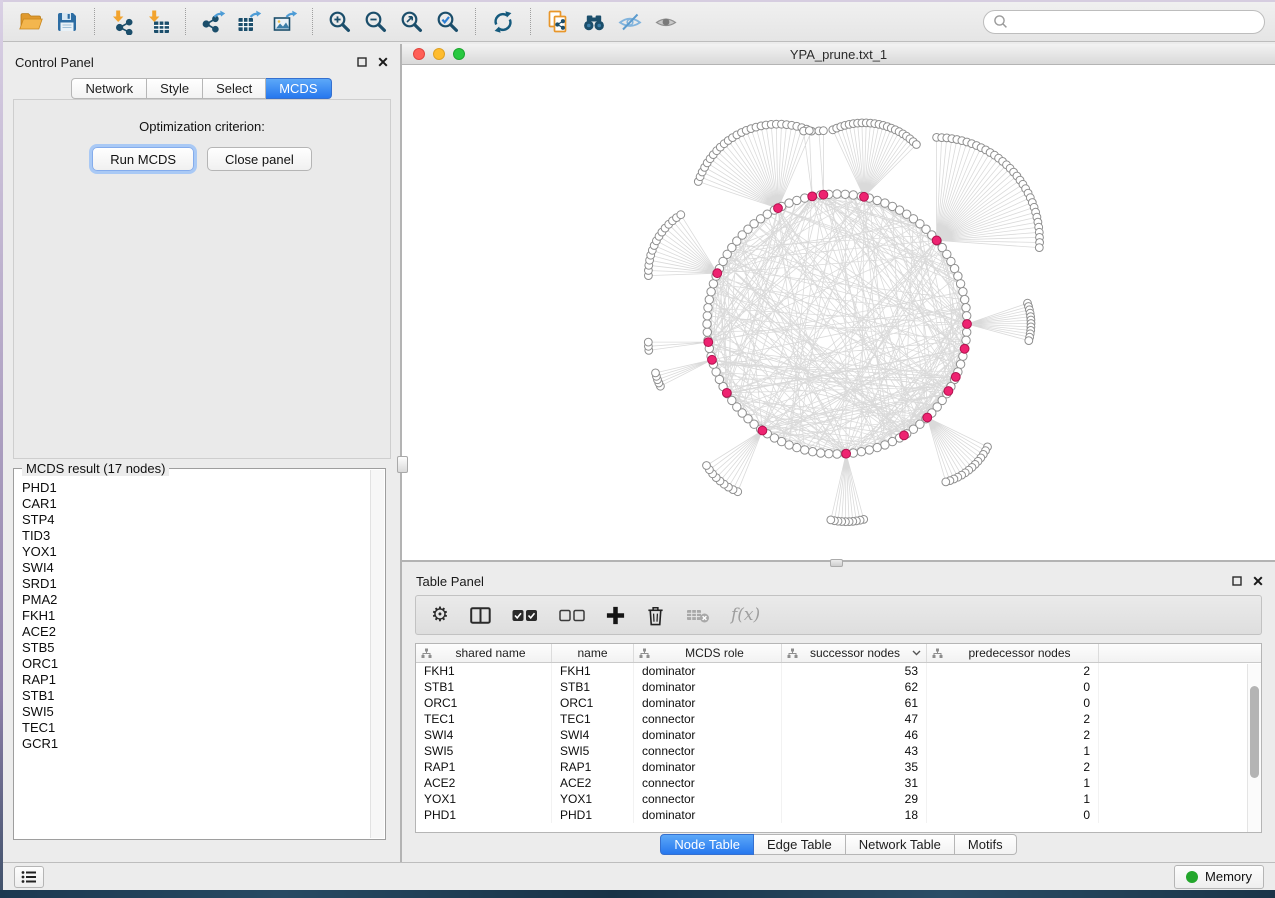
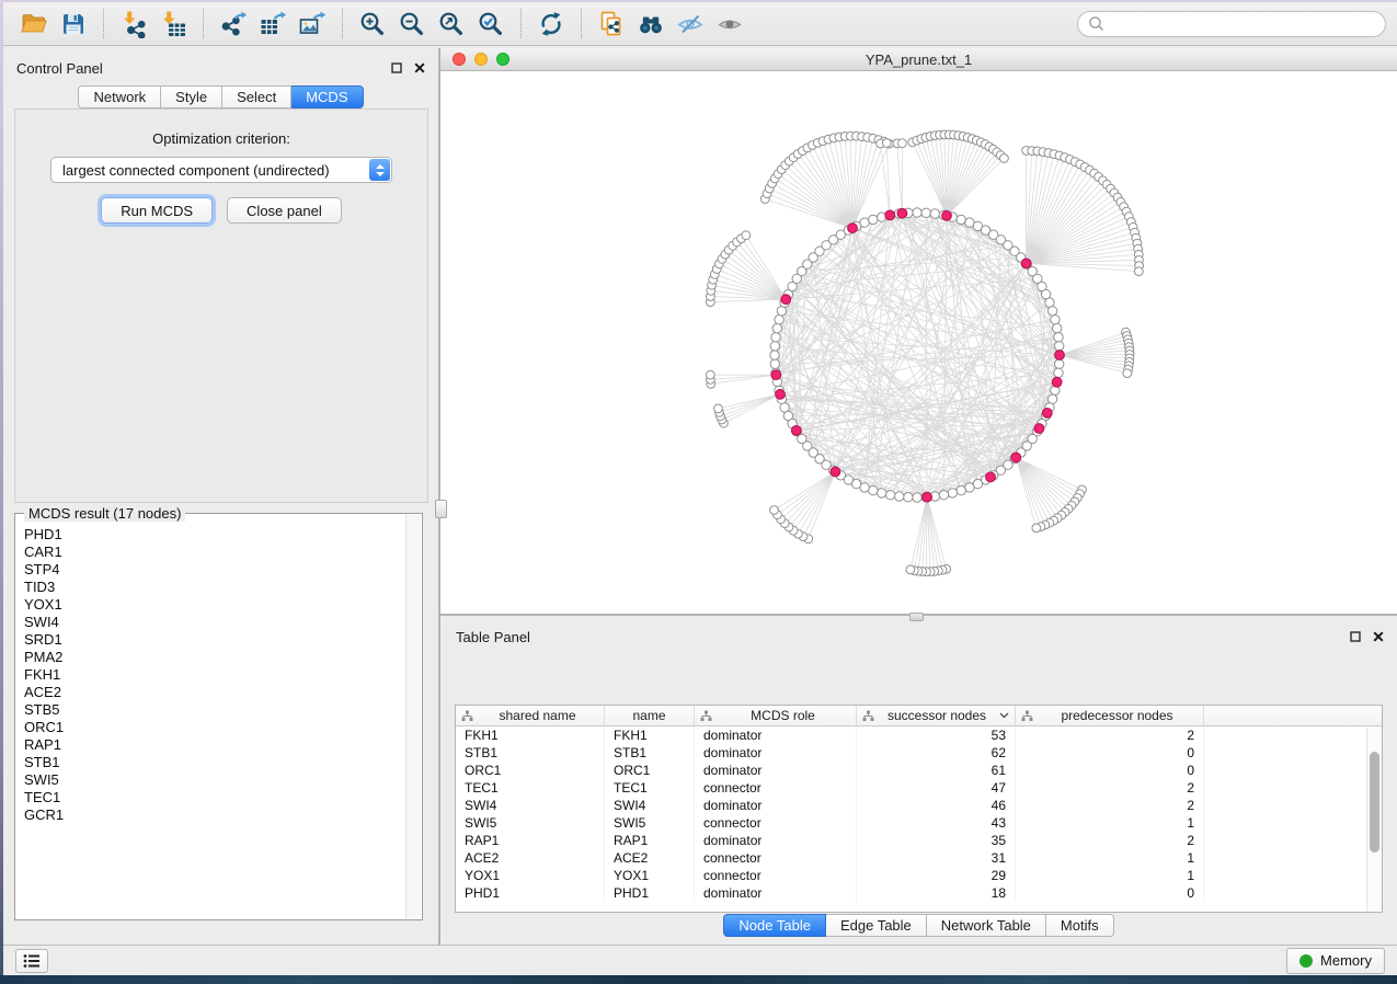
  Control Panel
  Network
  Style
  Select
  MCDS
  Optimization criterion:
+ largest connected component (undirected)
  Run MCDS
  Close panel
  MCDS result (17 nodes)
  PHD1
  CAR1
  STP4
  TID3
  YOX1
  SWI4
  SRD1
  PMA2
  FKH1
  ACE2
  STB5
  ORC1
  RAP1
  STB1
  SWI5
  TEC1
  GCR1
  YPA_prune.txt_1
  Table Panel
- ⚙
- f(x)
  shared name
  name
  MCDS role
  successor nodes
  predecessor nodes
  FKH1
  FKH1
  dominator
  53
  2
  STB1
  STB1
  dominator
  62
  0
  ORC1
  ORC1
  dominator
  61
  0
  TEC1
  TEC1
  connector
  47
  2
  SWI4
  SWI4
  dominator
  46
  2
  SWI5
  SWI5
  connector
  43
  1
  RAP1
  RAP1
  dominator
  35
  2
  ACE2
  ACE2
  connector
  31
  1
  YOX1
  YOX1
  connector
  29
  1
  PHD1
  PHD1
  dominator
  18
  0
  Node Table
  Edge Table
  Network Table
  Motifs
  Memory
